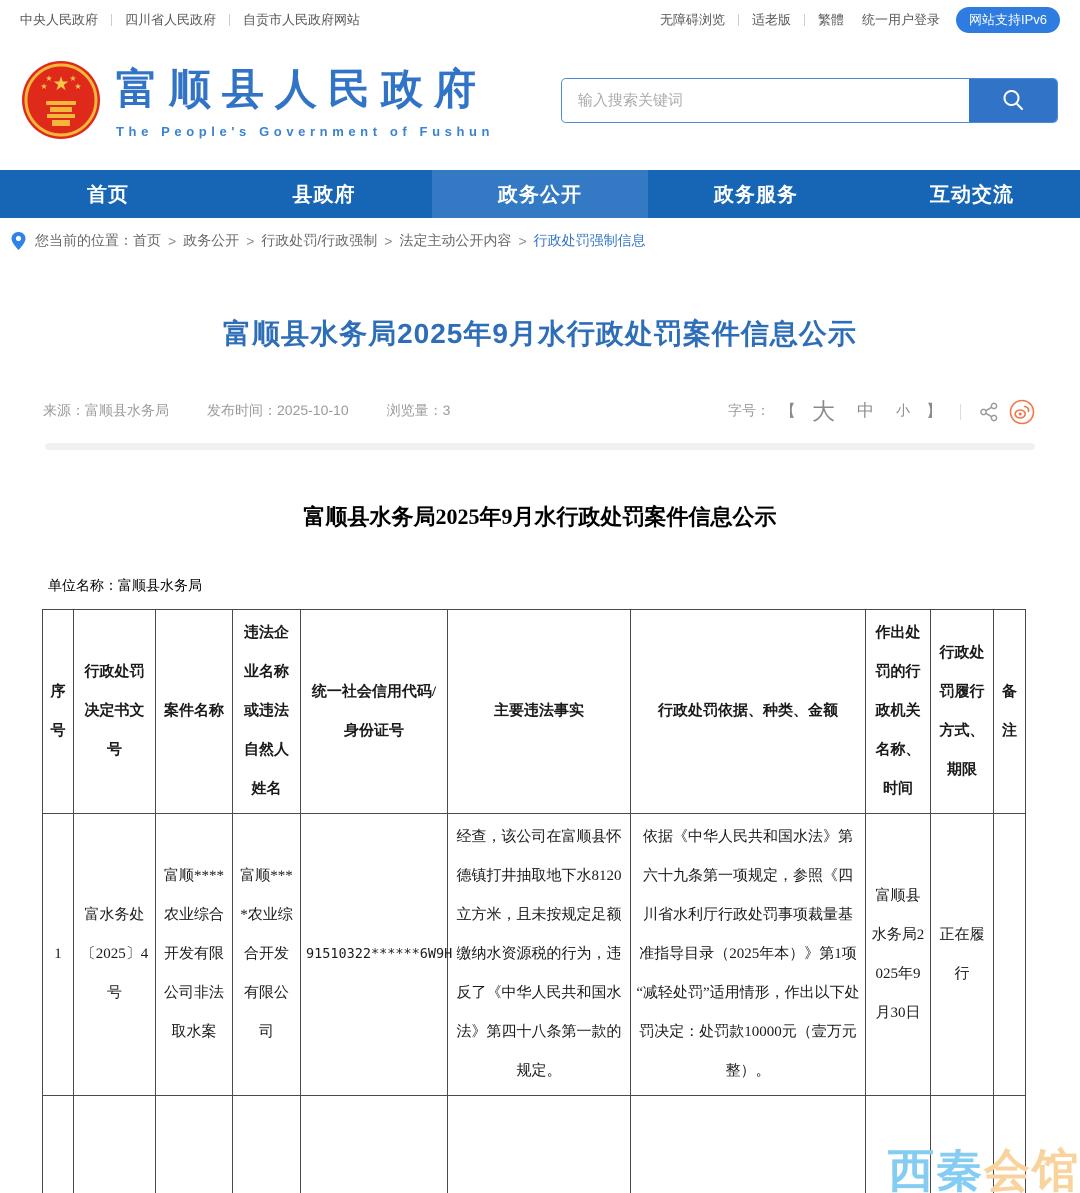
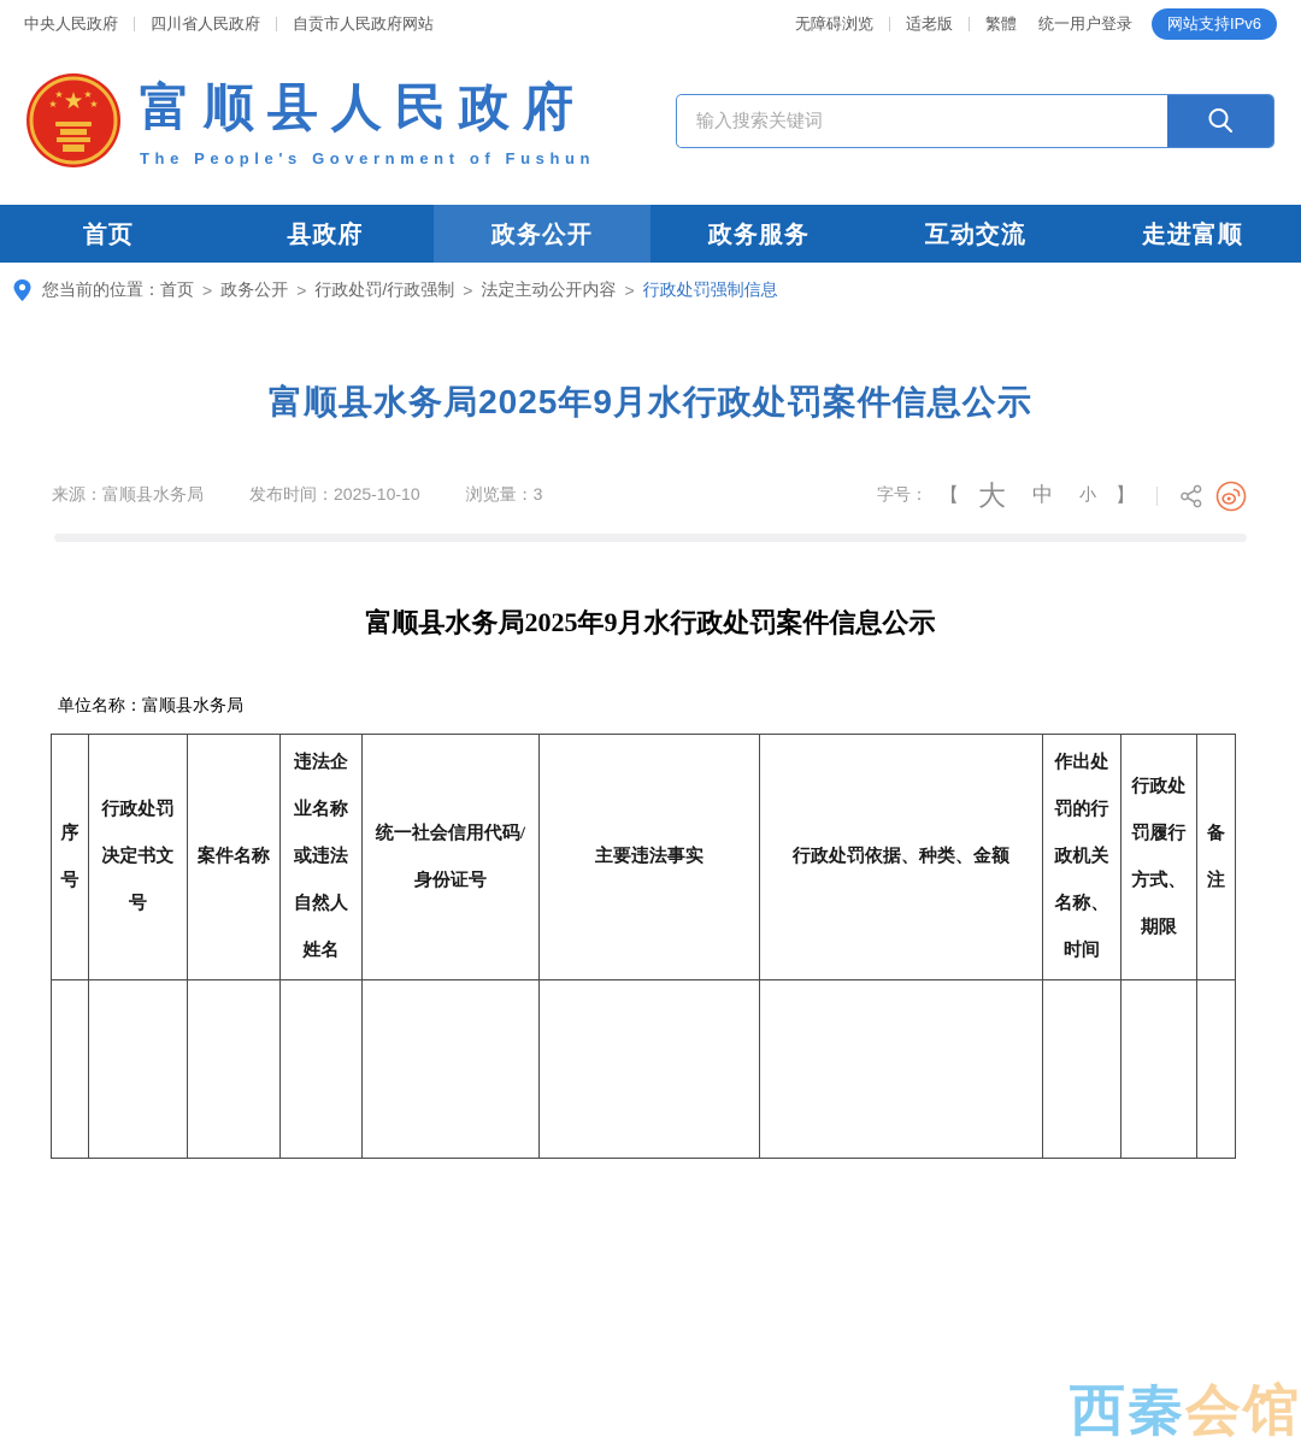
  中央人民政府
  四川省人民政府
  自贡市人民政府网站
  无障碍浏览
  适老版
  繁體
  统一用户登录
  网站支持IPv6
  ★
  ★
  ★
  ★
  ★
  富顺县人民政府
  The People's Government of Fushun
  输入搜索关键词
  首页
  县政府
  政务公开
  政务服务
  互动交流
+ 走进富顺
  您当前的位置：
  首页
  >
  政务公开
  >
  行政处罚/行政强制
  >
  法定主动公开内容
  >
  行政处罚强制信息
  富顺县水务局2025年9月水行政处罚案件信息公示
  来源：富顺县水务局
  发布时间：2025-10-10
  浏览量：3
  字号：
  【
  大
  中
  小
  】
  富顺县水务局2025年9月水行政处罚案件信息公示
  单位名称：富顺县水务局
  序号	行政处罚决定书文号	案件名称	违法企业名称或违法自然人姓名	统一社会信用代码/身份证号	主要违法事实	行政处罚依据、种类、金额	作出处罚的行政机关名称、时间	行政处罚履行方式、期限	备注
- 1	富水务处〔2025〕4号	富顺****农业综合开发有限公司非法取水案	富顺****农业综合开发有限公司	91510322******6W9H	经查，该公司在富顺县怀德镇打井抽取地下水8120立方米，且未按规定足额缴纳水资源税的行为，违反了《中华人民共和国水法》第四十八条第一款的规定。	依据《中华人民共和国水法》第六十九条第一项规定，参照《四川省水利厅行政处罚事项裁量基准指导目录（2025年本）》第1项“减轻处罚”适用情形，作出以下处罚决定：处罚款10000元（壹万元整）。	富顺县水务局2025年9月30日	正在履行
  西秦会馆
